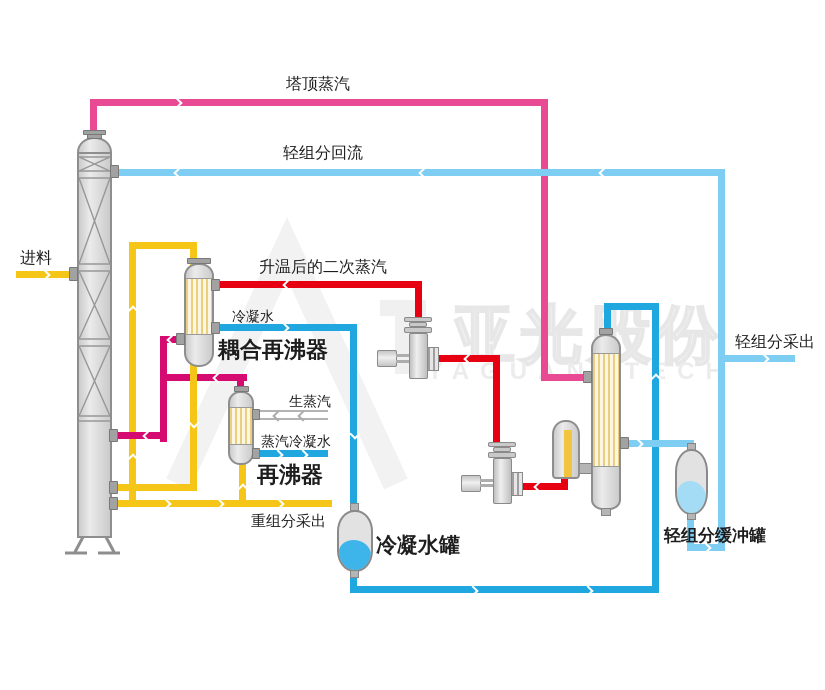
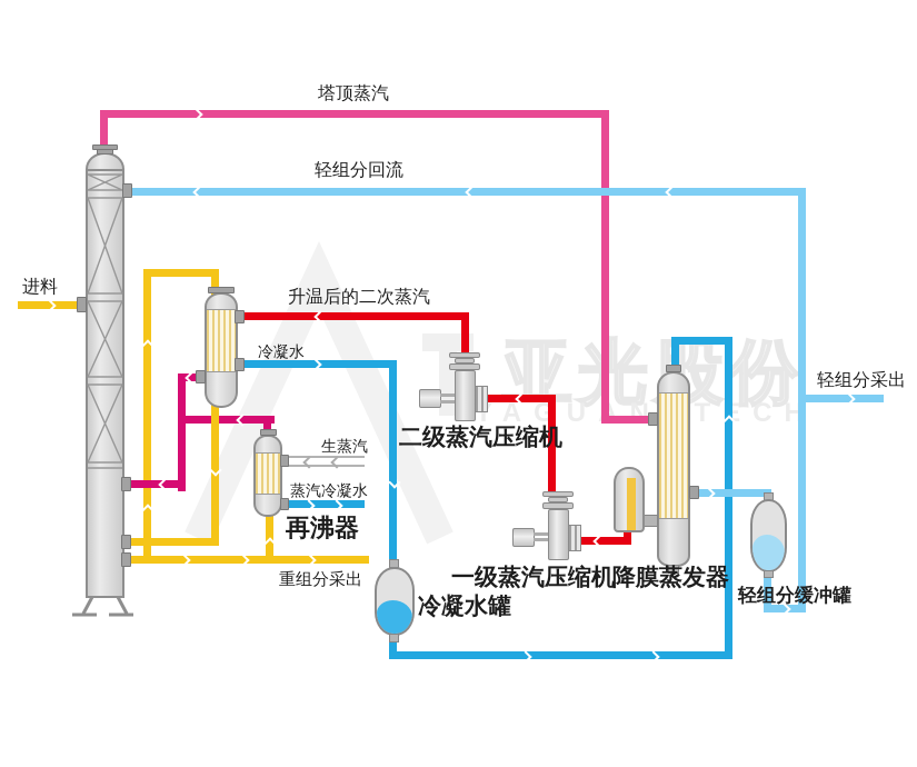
  亚光股份
  YAUANTEC
  塔顶蒸汽
  轻组分回流
  进料
  升温后的二次蒸汽
  冷凝水
- 耦合再沸器
  生蒸汽
  蒸汽冷凝水
  再沸器
+ 二级蒸汽压缩机
+ 一级蒸汽压缩机
+ 降膜蒸发器
  冷凝水罐
  重组分采出
  轻组分采出
  轻组分缓冲罐
